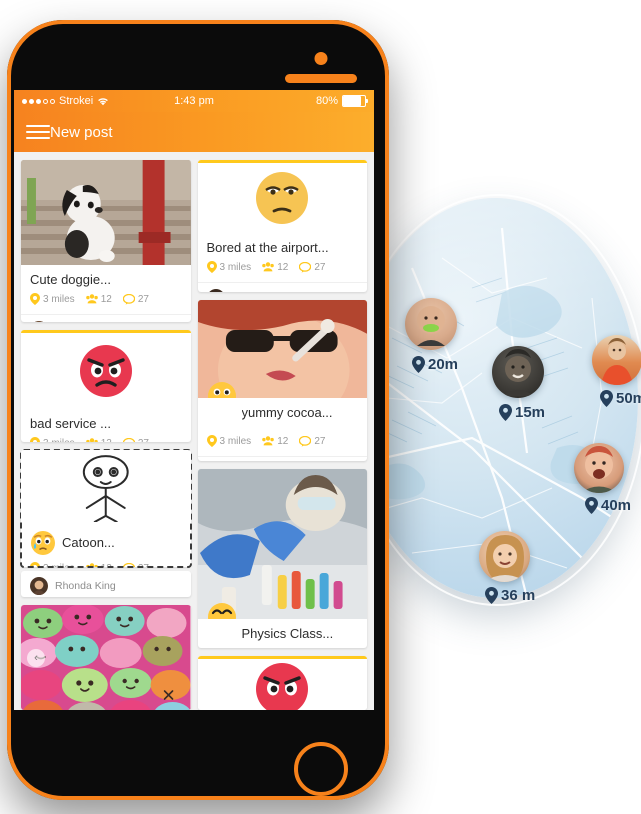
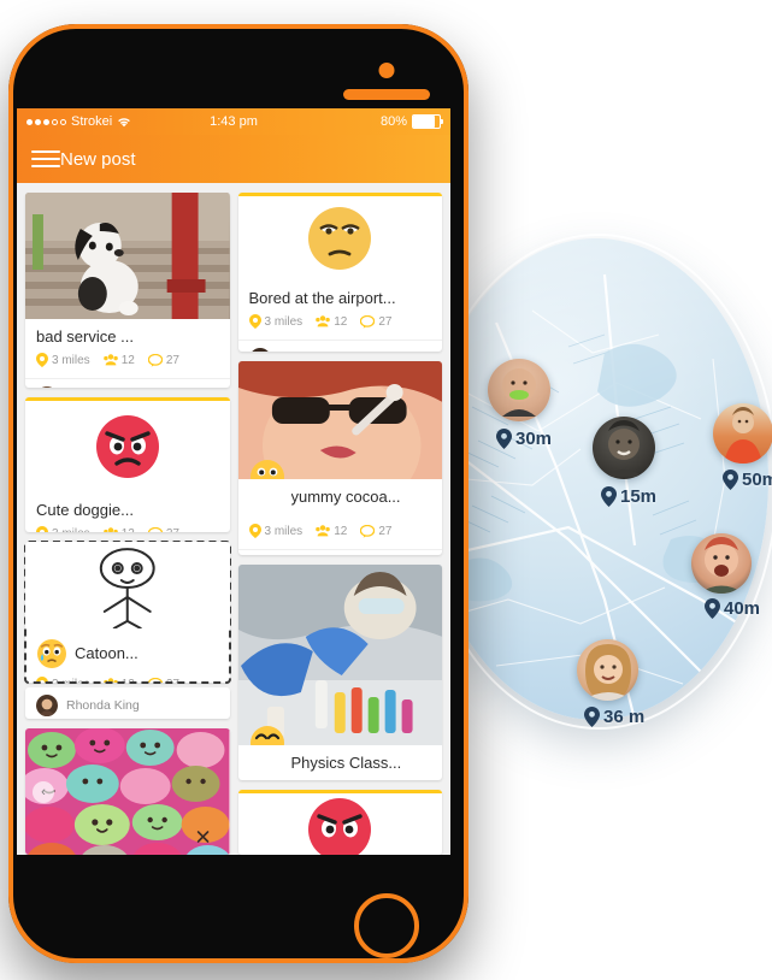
- 20m
+ 30m
  15m
  50m
  40m
  36 m
  Strokei
  1:43 pm
  80%
  New post
- Cute doggie...
+ bad service ...
  3 miles
  12
  27
- bad service ...
+ Cute doggie...
  Catoon...
  Rhonda King
  ‹
  Bored at the airport...
  3 miles
  12
  27
  yummy cocoa...
  3 miles
  12
  27
  Physics Class...
